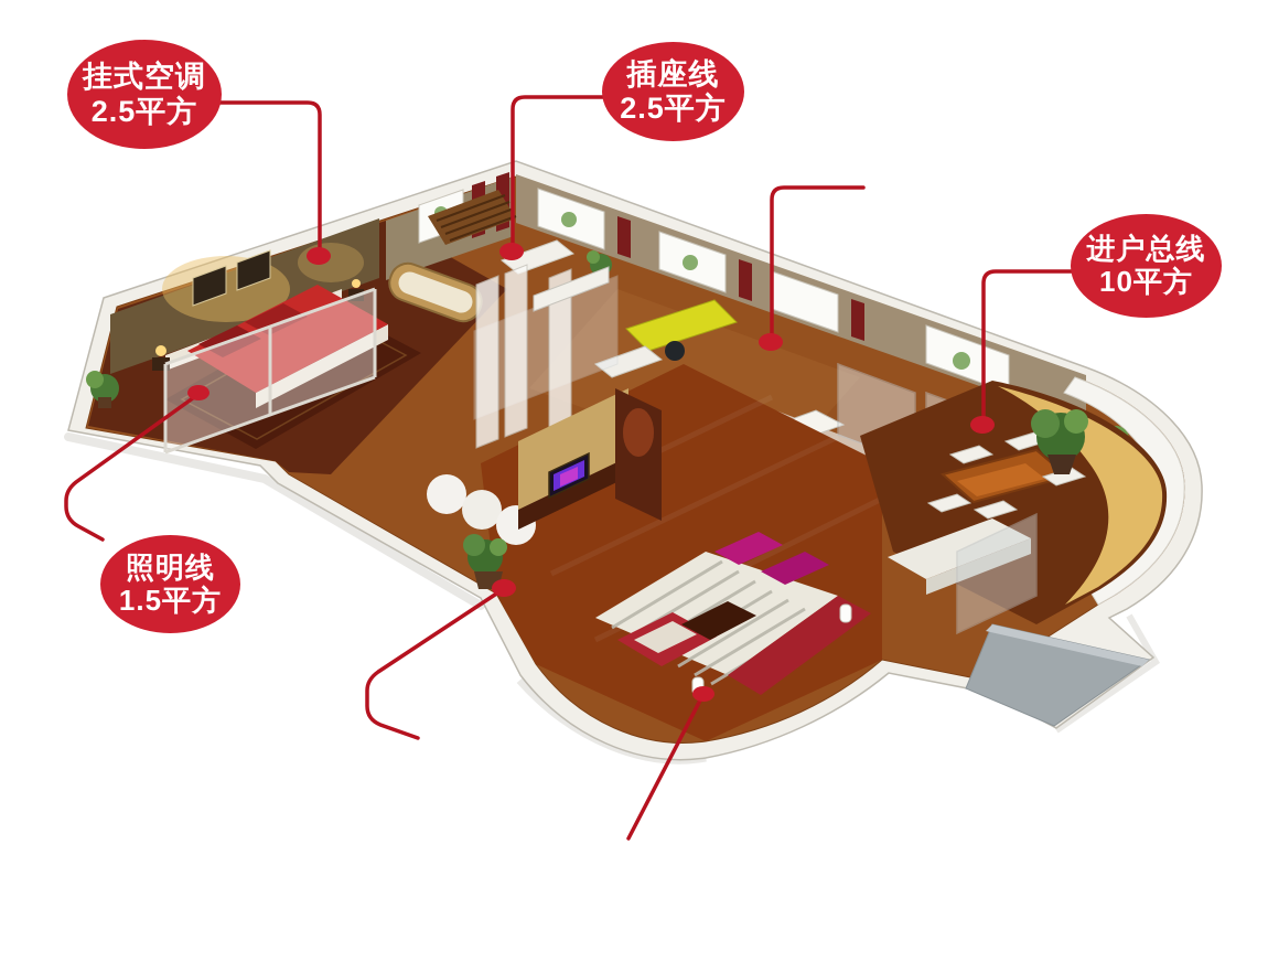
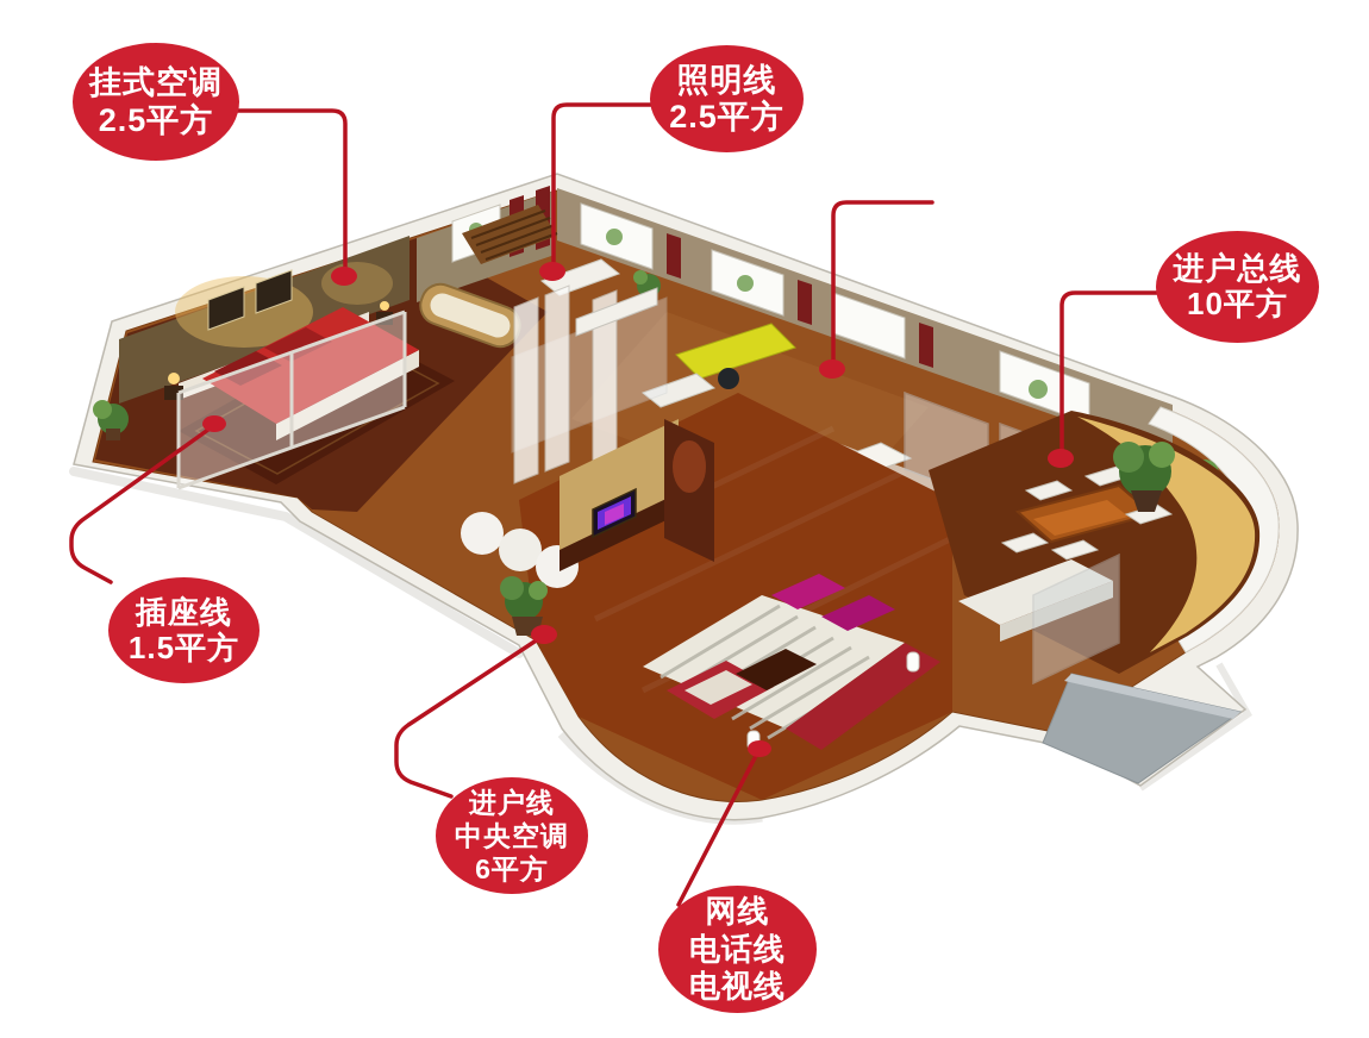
  挂式空调
  2.5平方
- 插座线
+ 照明线
  2.5平方
  进户总线
  10平方
- 照明线
+ 插座线
  1.5平方
+ 进户线
+ 中央空调
+ 6平方
+ 网线
+ 电话线
+ 电视线
